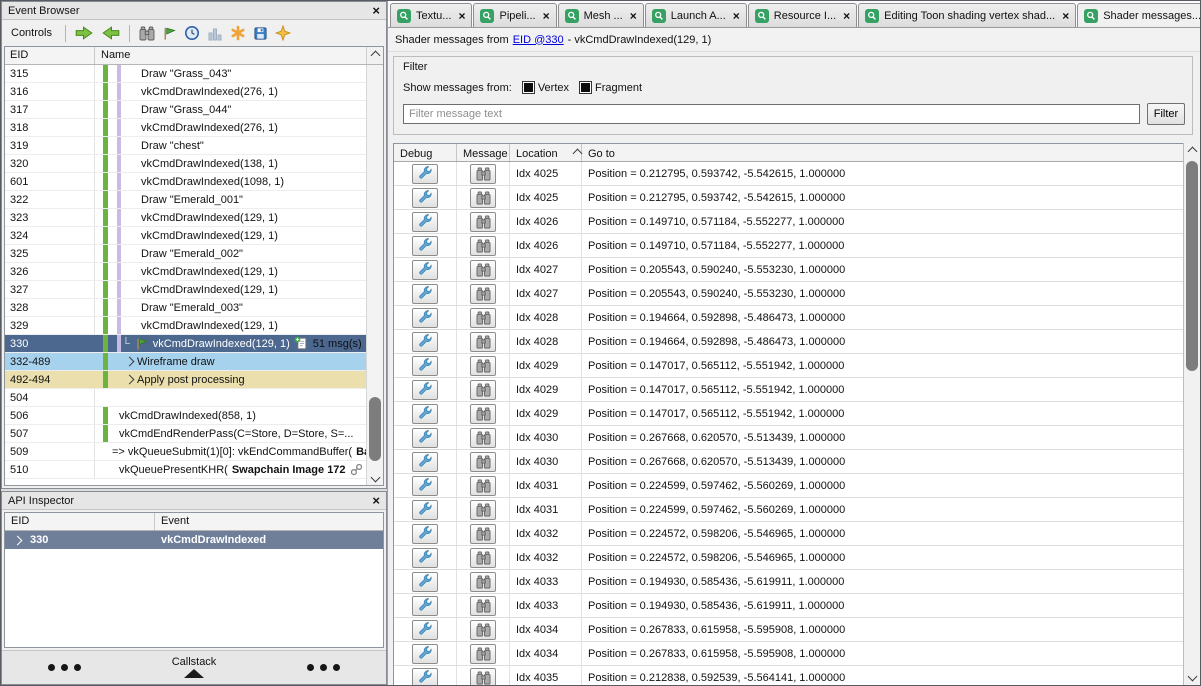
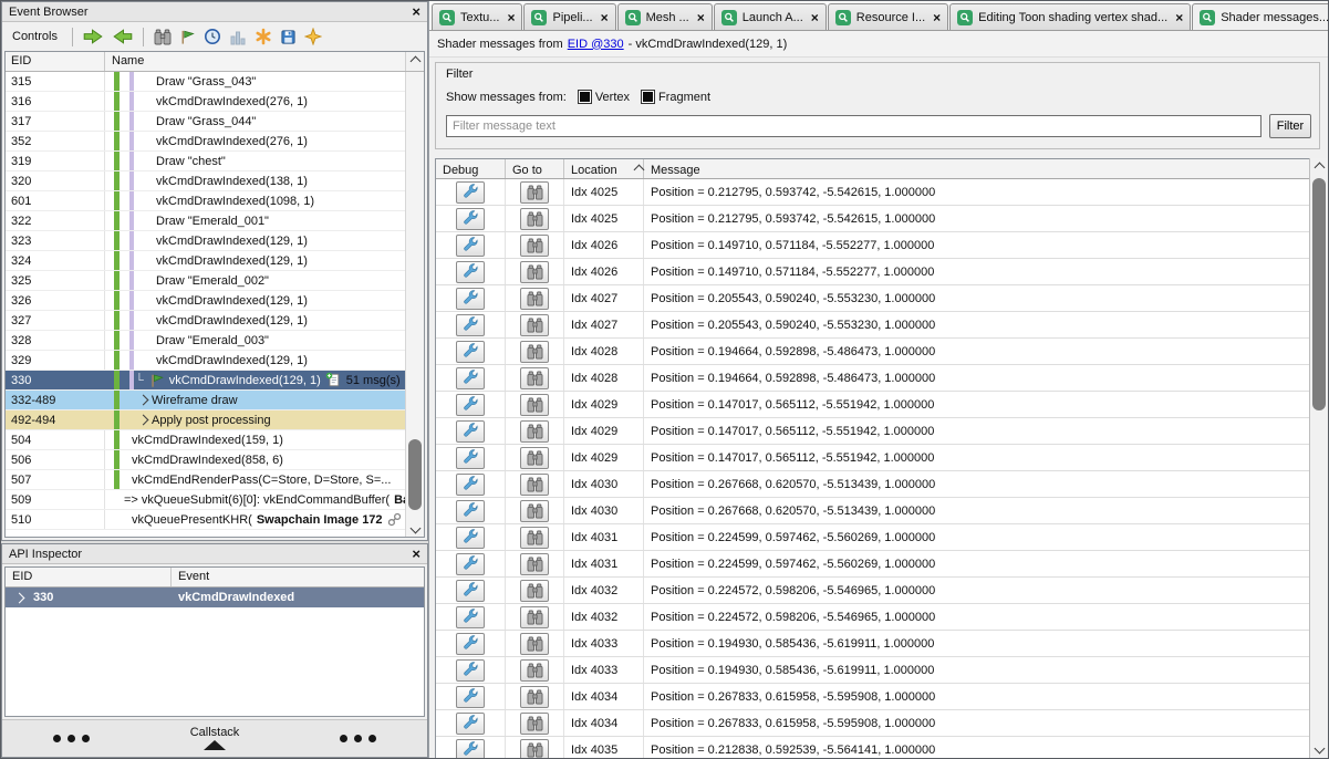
  Event Browser
  ×
  Controls
  EID
  Name
  315
  Draw "Grass_043"
  316
  vkCmdDrawIndexed(276, 1)
  317
  Draw "Grass_044"
- 318
+ 352
  vkCmdDrawIndexed(276, 1)
  319
  Draw "chest"
  320
  vkCmdDrawIndexed(138, 1)
  601
  vkCmdDrawIndexed(1098, 1)
  322
  Draw "Emerald_001"
  323
  vkCmdDrawIndexed(129, 1)
  324
  vkCmdDrawIndexed(129, 1)
  325
  Draw "Emerald_002"
  326
  vkCmdDrawIndexed(129, 1)
  327
  vkCmdDrawIndexed(129, 1)
  328
  Draw "Emerald_003"
  329
  vkCmdDrawIndexed(129, 1)
  330
  └
  vkCmdDrawIndexed(129, 1)
  51 msg(s)
  332-489
  Wireframe draw
  492-494
  Apply post processing
  504
+ vkCmdDrawIndexed(159, 1)
  506
- vkCmdDrawIndexed(858, 1)
+ vkCmdDrawIndexed(858, 6)
  507
  vkCmdEndRenderPass(C=Store, D=Store, S=...
  509
- => vkQueueSubmit(1)[0]: vkEndCommandBuffer(
+ => vkQueueSubmit(6)[0]: vkEndCommandBuffer(
  510
  vkQueuePresentKHR(
  Swapchain Image 172
  API Inspector
  ×
  EID
  Event
  330
  vkCmdDrawIndexed
  Callstack
  Textu...
  ×
  Pipeli...
  ×
  Mesh ...
  ×
  Launch A...
  ×
  Resource I...
  ×
  Editing Toon shading vertex shad...
  ×
  Shader messages...
  Shader messages from
  EID @330
  - vkCmdDrawIndexed(129, 1)
  Filter
  Show messages from:
  Vertex
  Fragment
  Filter message text
  Filter
  Debug
- Message
+ Go to
  Location
- Go to
+ Message
  Idx 4025
  Position = 0.212795, 0.593742, -5.542615, 1.000000
  Idx 4025
  Position = 0.212795, 0.593742, -5.542615, 1.000000
  Idx 4026
  Position = 0.149710, 0.571184, -5.552277, 1.000000
  Idx 4026
  Position = 0.149710, 0.571184, -5.552277, 1.000000
  Idx 4027
  Position = 0.205543, 0.590240, -5.553230, 1.000000
  Idx 4027
  Position = 0.205543, 0.590240, -5.553230, 1.000000
  Idx 4028
  Position = 0.194664, 0.592898, -5.486473, 1.000000
  Idx 4028
  Position = 0.194664, 0.592898, -5.486473, 1.000000
  Idx 4029
  Position = 0.147017, 0.565112, -5.551942, 1.000000
  Idx 4029
  Position = 0.147017, 0.565112, -5.551942, 1.000000
  Idx 4029
  Position = 0.147017, 0.565112, -5.551942, 1.000000
  Idx 4030
  Position = 0.267668, 0.620570, -5.513439, 1.000000
  Idx 4030
  Position = 0.267668, 0.620570, -5.513439, 1.000000
  Idx 4031
  Position = 0.224599, 0.597462, -5.560269, 1.000000
  Idx 4031
  Position = 0.224599, 0.597462, -5.560269, 1.000000
  Idx 4032
  Position = 0.224572, 0.598206, -5.546965, 1.000000
  Idx 4032
  Position = 0.224572, 0.598206, -5.546965, 1.000000
  Idx 4033
  Position = 0.194930, 0.585436, -5.619911, 1.000000
  Idx 4033
  Position = 0.194930, 0.585436, -5.619911, 1.000000
  Idx 4034
  Position = 0.267833, 0.615958, -5.595908, 1.000000
  Idx 4034
  Position = 0.267833, 0.615958, -5.595908, 1.000000
  Idx 4035
  Position = 0.212838, 0.592539, -5.564141, 1.000000
